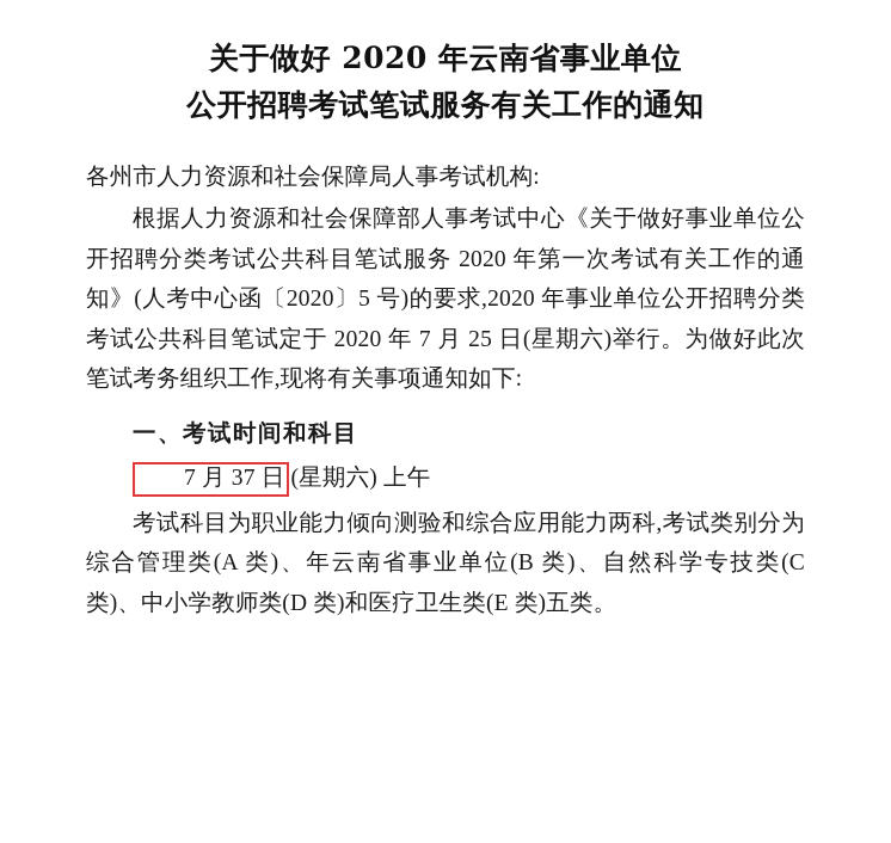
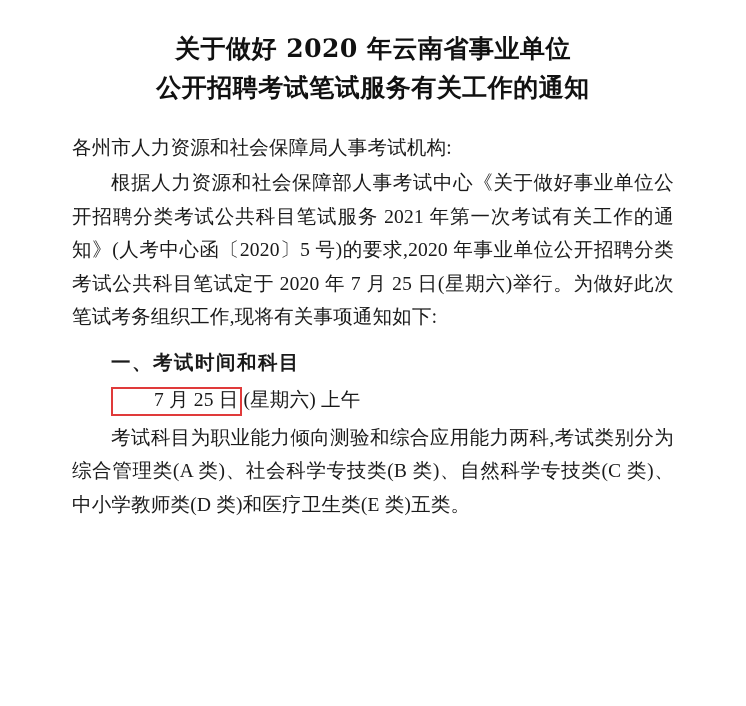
  关于做好 2020 年云南省事业单位
  公开招聘考试笔试服务有关工作的通知
  各州市人力资源和社会保障局人事考试机构:
- 根据人力资源和社会保障部人事考试中心《关于做好事业单位公开招聘分类考试公共科目笔试服务 2020 年第一次考试有关工作的通知》(人考中心函〔2020〕5 号)的要求,2020 年事业单位公开招聘分类考试公共科目笔试定于 2020 年 7 月 25 日(星期六)举行。为做好此次笔试考务组织工作,现将有关事项通知如下:
+ 根据人力资源和社会保障部人事考试中心《关于做好事业单位公开招聘分类考试公共科目笔试服务 2021 年第一次考试有关工作的通知》(人考中心函〔2020〕5 号)的要求,2020 年事业单位公开招聘分类考试公共科目笔试定于 2020 年 7 月 25 日(星期六)举行。为做好此次笔试考务组织工作,现将有关事项通知如下:
  一、考试时间和科目
- 7 月 37 日 (星期六) 上午
+ 7 月 25 日 (星期六) 上午
- 考试科目为职业能力倾向测验和综合应用能力两科,考试类别分为综合管理类(A 类)、年云南省事业单位(B 类)、自然科学专技类(C 类)、中小学教师类(D 类)和医疗卫生类(E 类)五类。
+ 考试科目为职业能力倾向测验和综合应用能力两科,考试类别分为综合管理类(A 类)、社会科学专技类(B 类)、自然科学专技类(C 类)、中小学教师类(D 类)和医疗卫生类(E 类)五类。
